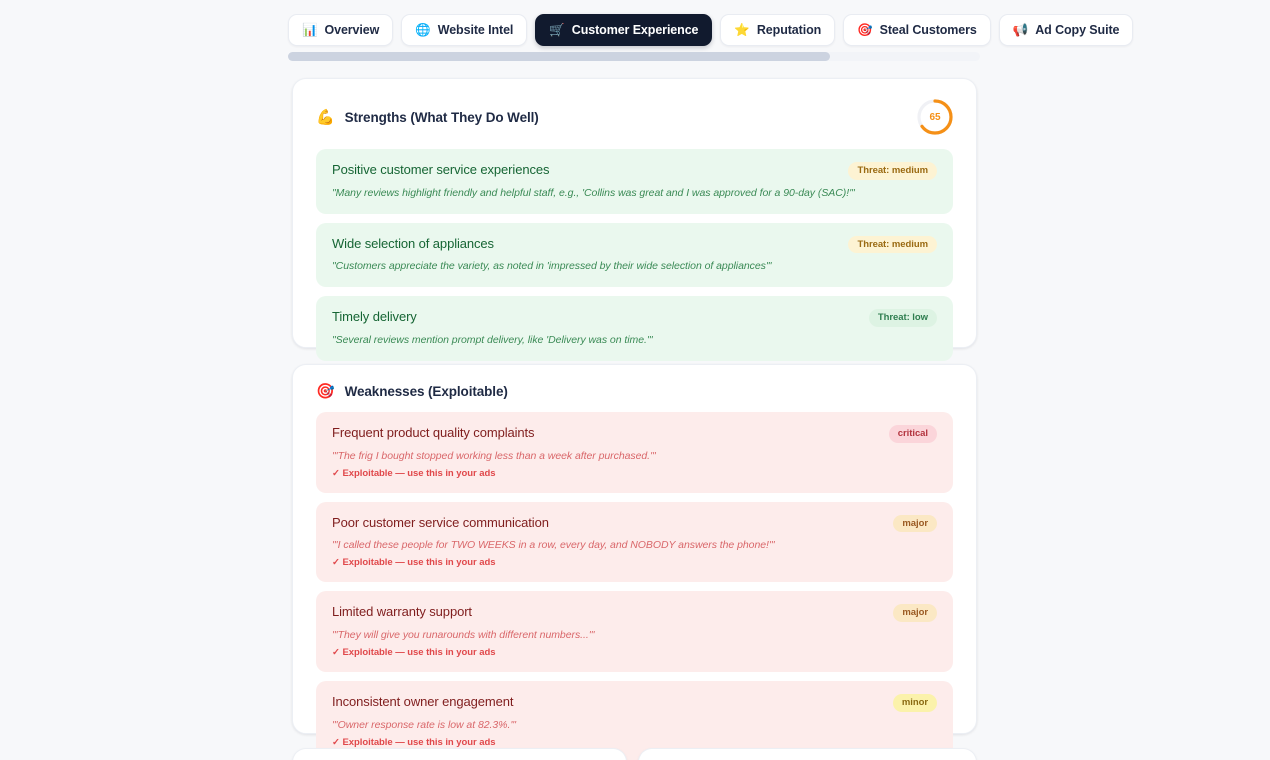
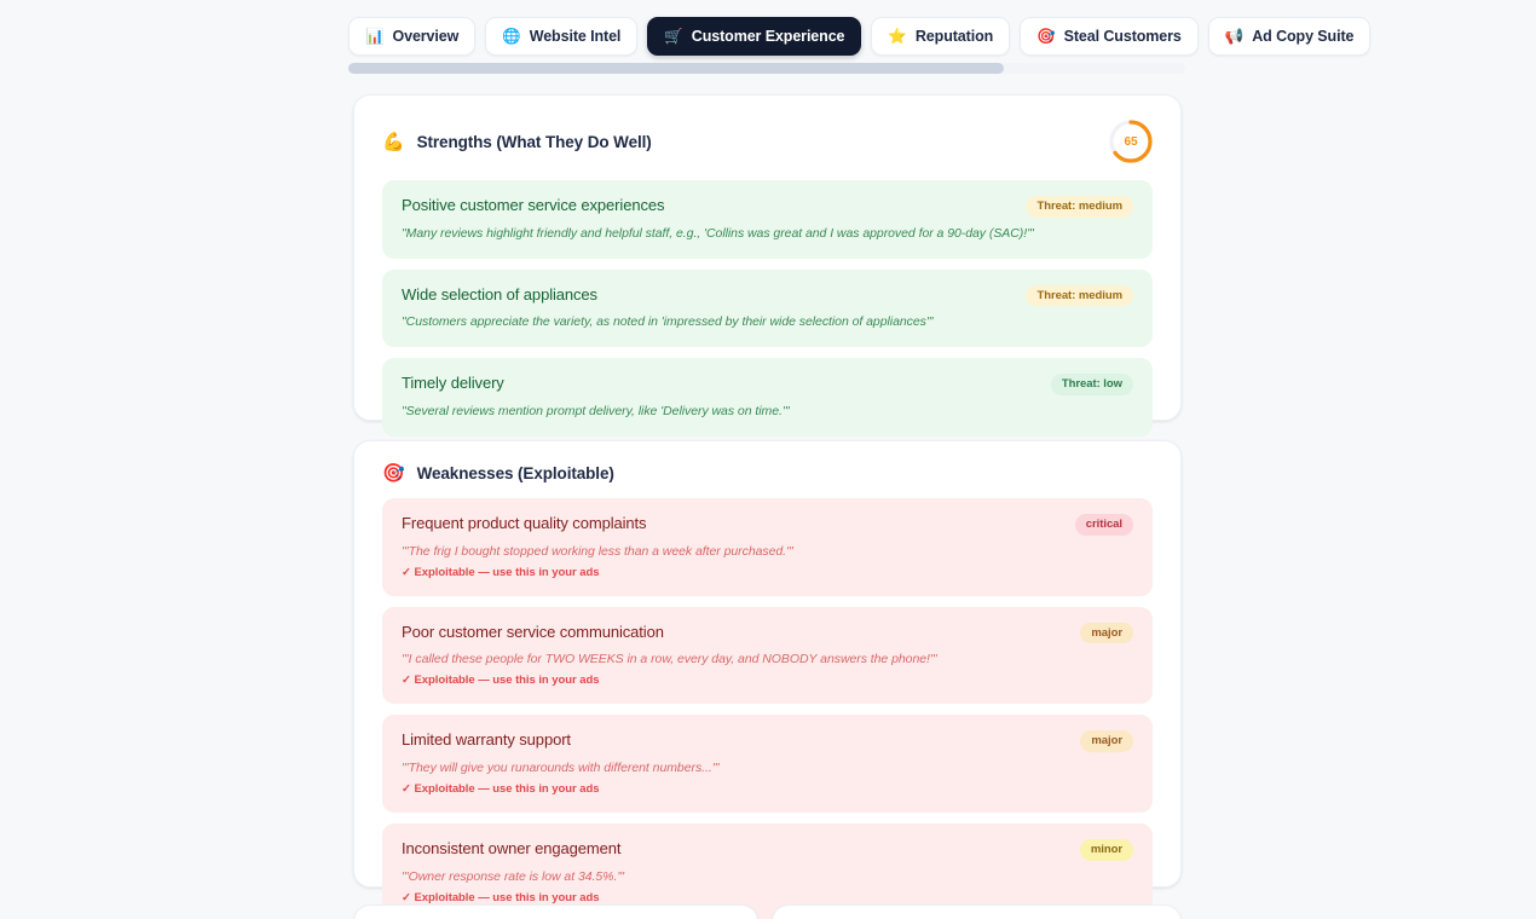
  📊
  Overview
  🌐
  Website Intel
  🛒
  Customer Experience
  ⭐
  Reputation
  🎯
  Steal Customers
  📢
  Ad Copy Suite
  💪
  Strengths (What They Do Well)
  65
  Positive customer service experiences
  Threat: medium
  "Many reviews highlight friendly and helpful staff, e.g., 'Collins was great and I was approved for a 90-day (SAC)!'"
  Wide selection of appliances
  Threat: medium
  "Customers appreciate the variety, as noted in 'impressed by their wide selection of appliances'"
  Timely delivery
  Threat: low
  "Several reviews mention prompt delivery, like 'Delivery was on time.'"
  🎯
  Weaknesses (Exploitable)
  Frequent product quality complaints
  critical
  "'The frig I bought stopped working less than a week after purchased.'"
  ✓ Exploitable — use this in your ads
  Poor customer service communication
  major
  "'I called these people for TWO WEEKS in a row, every day, and NOBODY answers the phone!'"
  ✓ Exploitable — use this in your ads
  Limited warranty support
  major
  "'They will give you runarounds with different numbers...'"
  ✓ Exploitable — use this in your ads
  Inconsistent owner engagement
  minor
- "'Owner response rate is low at 82.3%.'"
+ "'Owner response rate is low at 34.5%.'"
  ✓ Exploitable — use this in your ads
